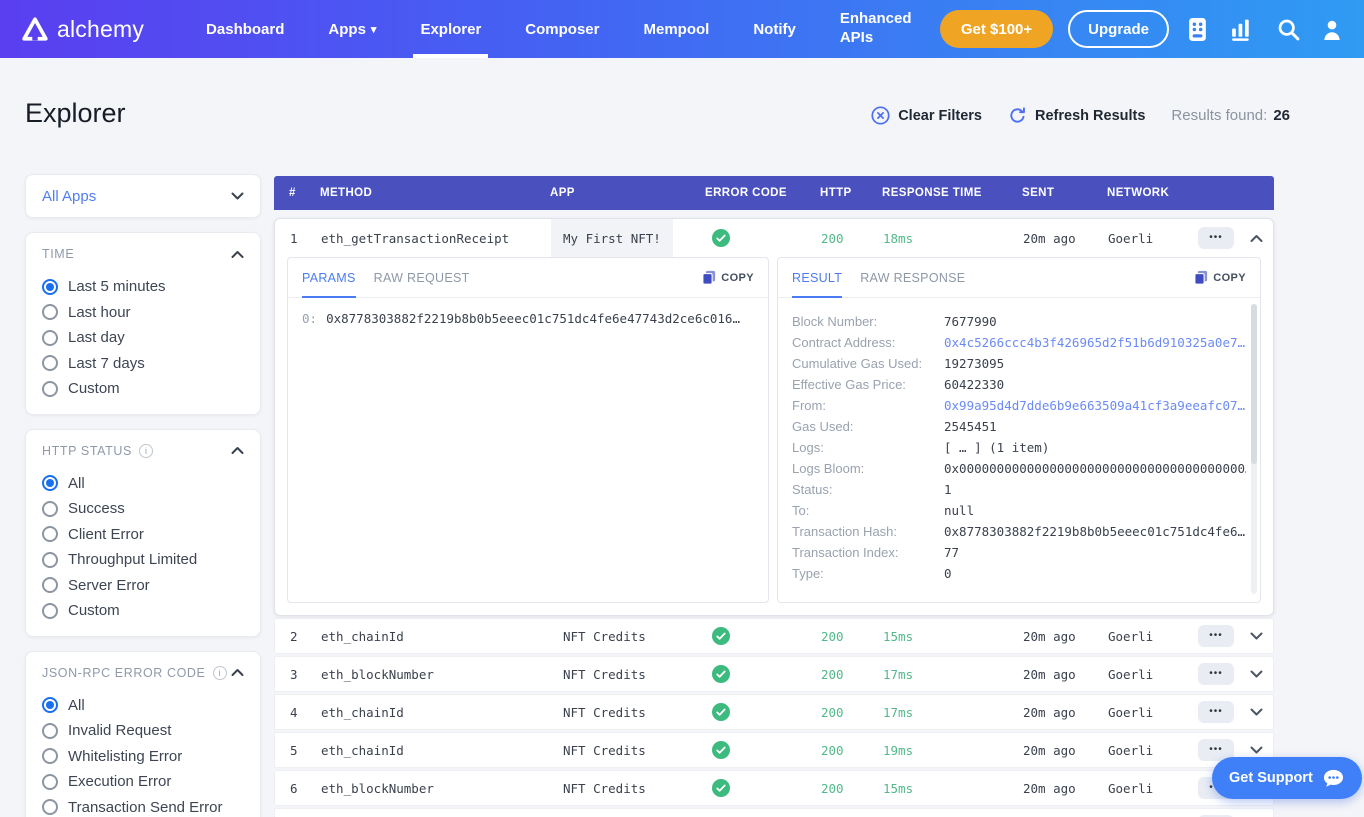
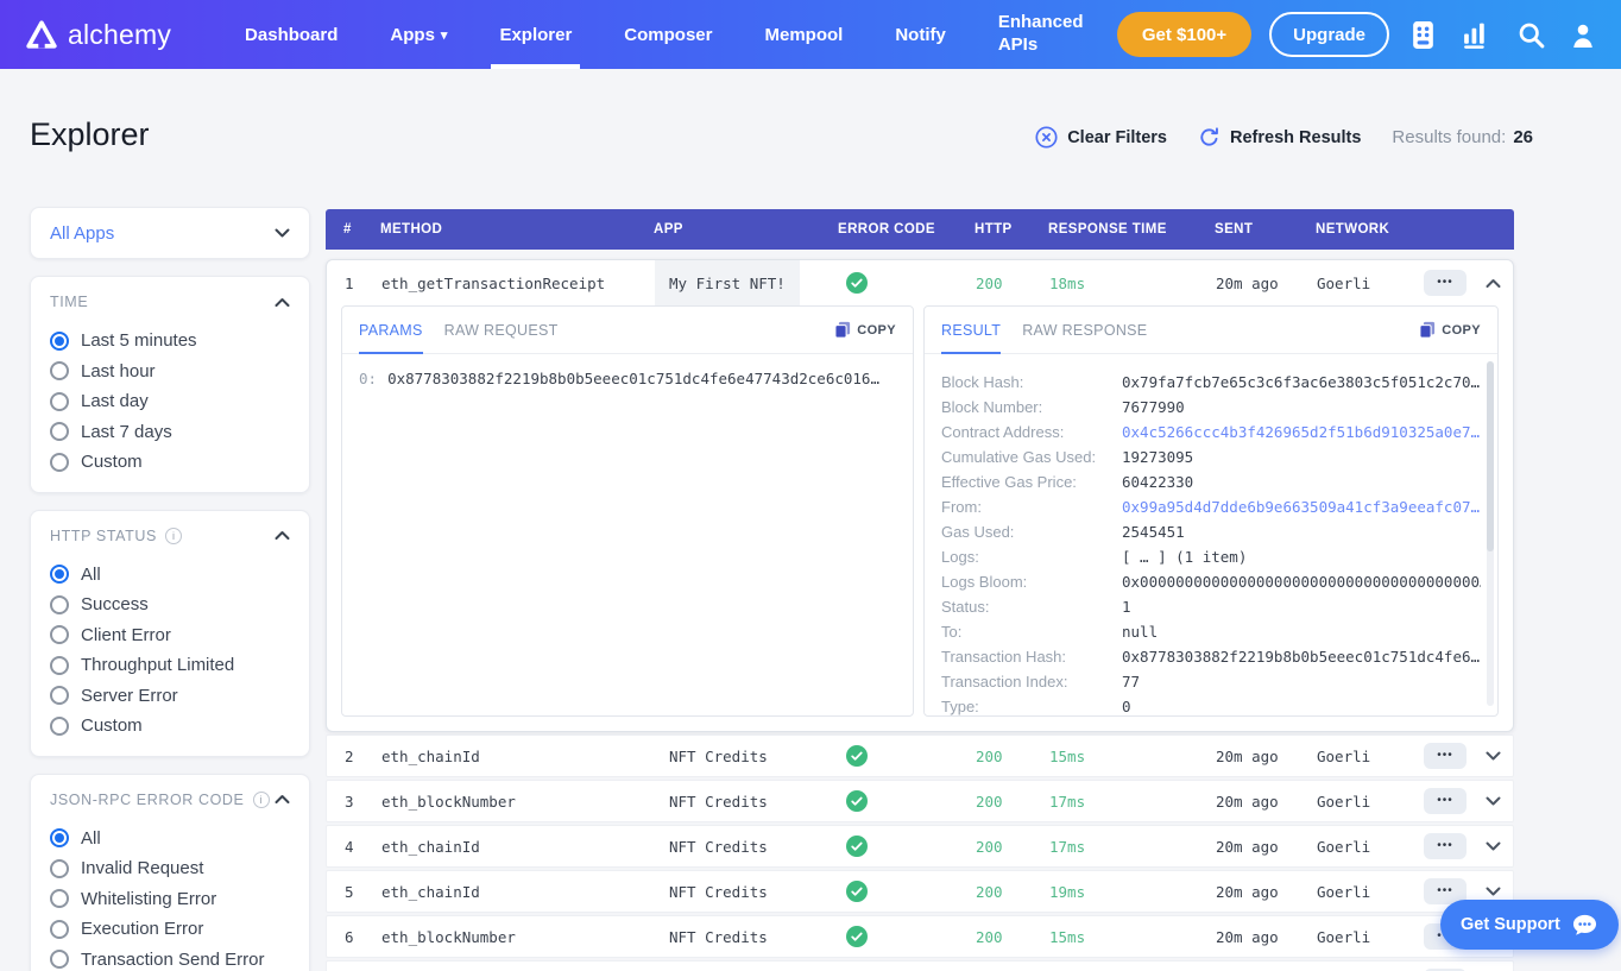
  alchemy
  Dashboard
  Apps
  ▾
  Explorer
  Composer
  Mempool
  Notify
  Enhanced APIs
  Get $100+
  Upgrade
  Explorer
  Clear Filters
  Refresh Results
  Results found:
  26
  All Apps
  TIME
  Last 5 minutes
  Last hour
  Last day
  Last 7 days
  Custom
  HTTP STATUS
  i
  All
  Success
  Client Error
  Throughput Limited
  Server Error
  Custom
  JSON-RPC ERROR CODE
  i
  All
  Invalid Request
  Whitelisting Error
  Execution Error
  Transaction Send Error
  #
  METHOD
  APP
  ERROR CODE
  HTTP
  RESPONSE TIME
  SENT
  NETWORK
  1
  eth_getTransactionReceipt
  My First NFT!
  200
  18ms
  20m ago
  Goerli
  •••
  PARAMS
  RAW REQUEST
  COPY
  0: 0x8778303882f2219b8b0b5eeec01c751dc4fe6e47743d2ce6c016…
  RESULT
  RAW RESPONSE
  COPY
+ Block Hash:
+ 0x79fa7fcb7e65c3c6f3ac6e3803c5f051c2c70…
  Block Number:
  7677990
  Contract Address:
  0x4c5266ccc4b3f426965d2f51b6d910325a0e7…
  Cumulative Gas Used:
  19273095
  Effective Gas Price:
  60422330
  From:
  0x99a95d4d7dde6b9e663509a41cf3a9eeafc07…
  Gas Used:
  2545451
  Logs:
  [ … ] (1 item)
  Logs Bloom:
  0x00000000000000000000000000000000000000
  Status:
  1
  To:
  null
  Transaction Hash:
  0x8778303882f2219b8b0b5eeec01c751dc4fe6…
  Transaction Index:
  77
  Type:
  0
  2
  eth_chainId
  NFT Credits
  200
  15ms
  20m ago
  Goerli
  •••
  3
  eth_blockNumber
  NFT Credits
  200
  17ms
  20m ago
  Goerli
  •••
  4
  eth_chainId
  NFT Credits
  200
  17ms
  20m ago
  Goerli
  •••
  5
  eth_chainId
  NFT Credits
  200
  19ms
  20m ago
  Goerli
  •••
  6
  eth_blockNumber
  NFT Credits
  200
  15ms
  20m ago
  Goerli
  Get Support
